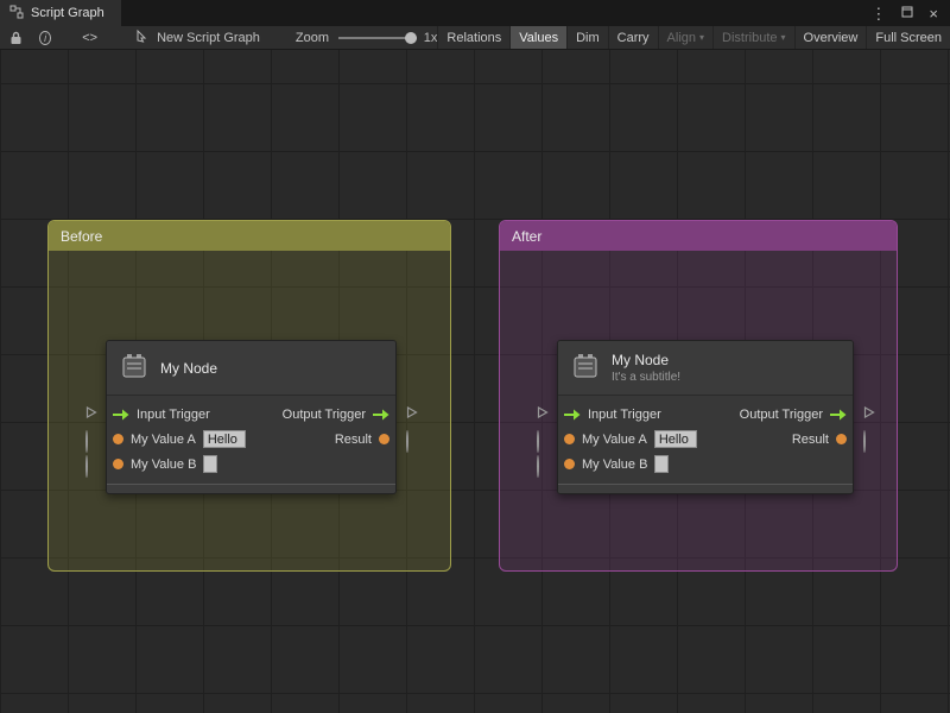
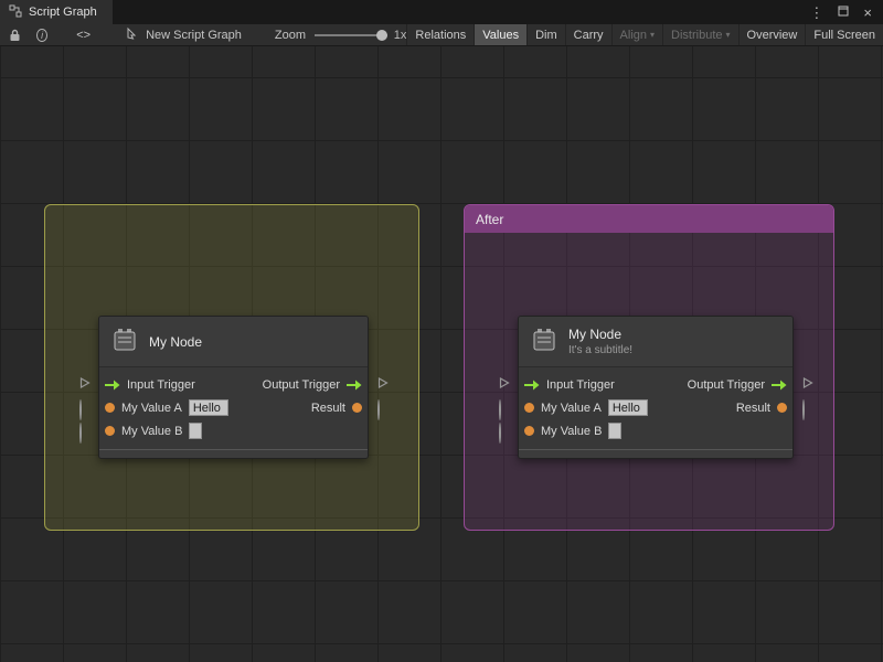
  Script Graph
  ⋮
  ×
  i
  <>
  New Script Graph
  Zoom
  1x
  Relations
  Values
  Dim
  Carry
  Align
  ▾
  Distribute
  ▾
  Overview
  Full Screen
- Before
  My Node
  Input Trigger
  Output Trigger
  My Value A
  Hello
  Result
  My Value B
  After
  My Node
  It's a subtitle!
  Input Trigger
  Output Trigger
  My Value A
  Hello
  Result
  My Value B
